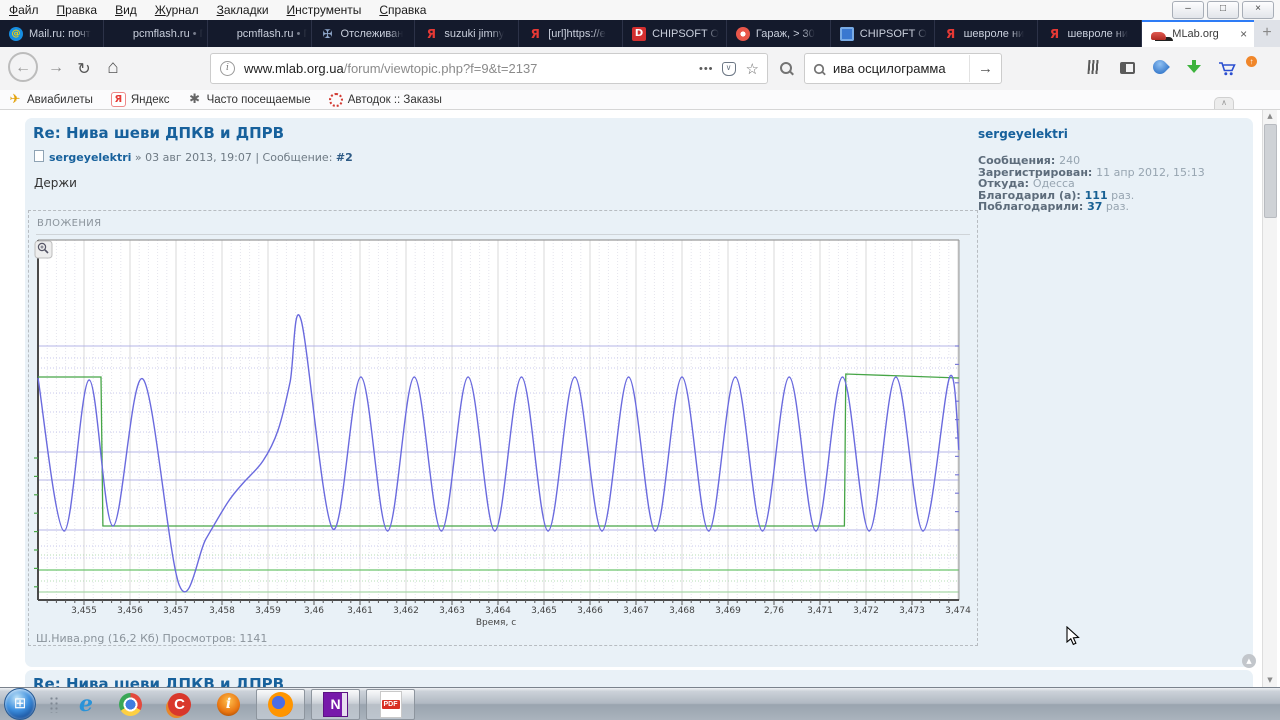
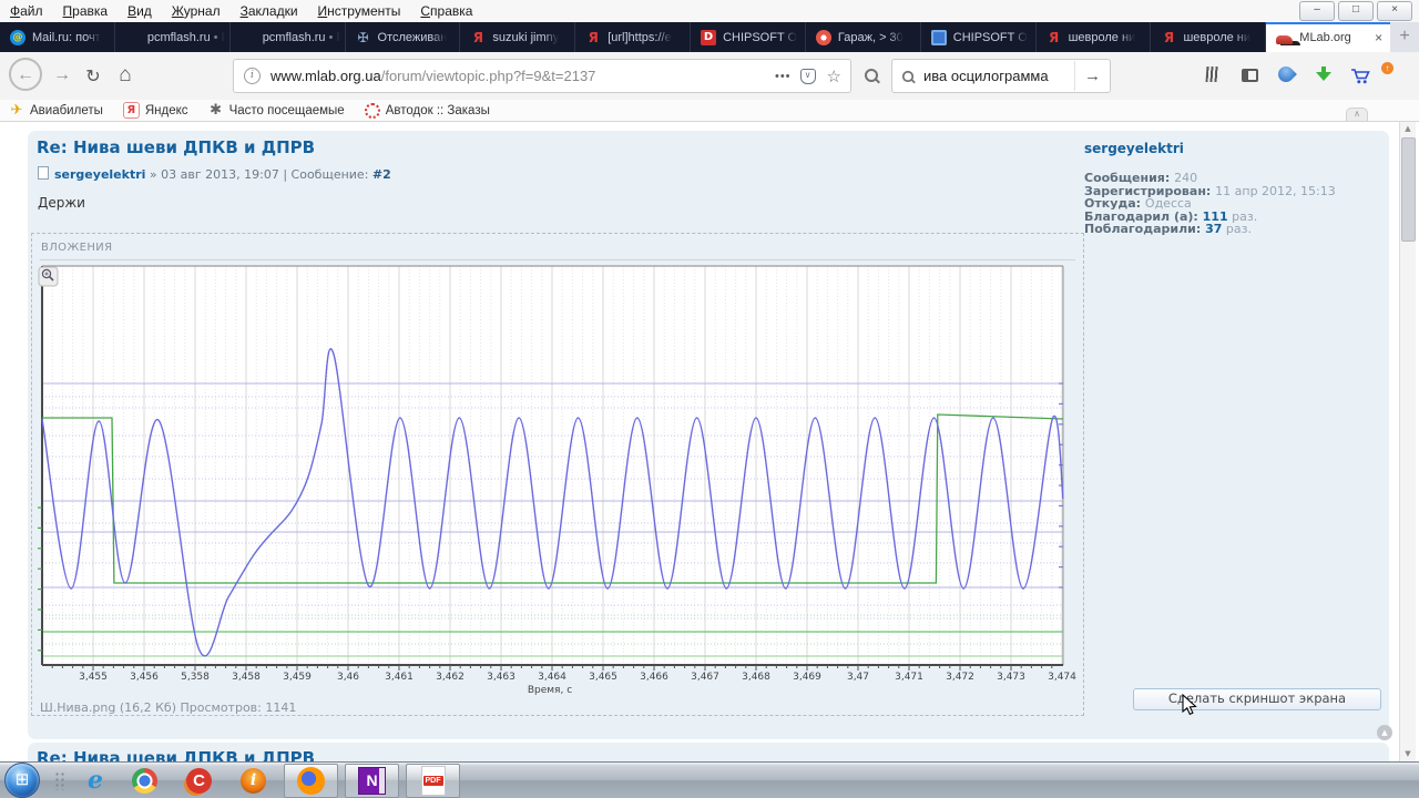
  Файл
  Правка
  Вид
  Журнал
  Закладки
  Инструменты
  Справка
  –
  □
  ×
  @
  Mail.ru: почт
  pcmflash.ru •
  pcmflash.ru •
  ✠
  Отслеживан
  Я
  suzuki jimny
  Я
  [url]https://e
  D
  CHIPSOFT O
  Гараж, > 30
  CHIPSOFT O
  Я
  шевроле ни
  Я
  шевроле ни
  MLab.org
  ×
  +
  ←
  →
  ↻
  ⌂
  i
  www.mlab.org.ua/forum/viewtopic.php?f=9&t=2137
  •••
  ∨
  ☆
  ива осцилограмма
  →
  ↑
  ✈
  Авиабилеты
  Я
  Яндекс
  ✱
  Часто посещаемые
  Автодок :: Заказы
  ∧
  Re: Нива шеви ДПКВ и ДПРВ
  sergeyelektri » 03 авг 2013, 19:07 | Сообщение: #2
  Держи
  ВЛОЖЕНИЯ
  3,455
  3,456
- 3,457
+ 5,358
  3,458
  3,459
  3,46
  3,461
  3,462
  3,463
  3,464
  3,465
  3,466
  3,467
  3,468
  3,469
- 2,76
+ 3,47
  3,471
  3,472
  3,473
  3,474
  Время, с
  Ш.Нива.png (16,2 Кб) Просмотров: 1141
  sergeyelektri
  Сообщения: 240
  Зарегистрирован: 11 апр 2012, 15:13
  Откуда: Одесса
  Благодарил (а): 111 раз.
  Поблагодарили: 37 раз.
+ Сделать скриншот экрана
  ▲
  Re: Нива шеви ДПКВ и ДПРВ
  ▲
  ▼
  ⊞
  e
  C
  i
  N
